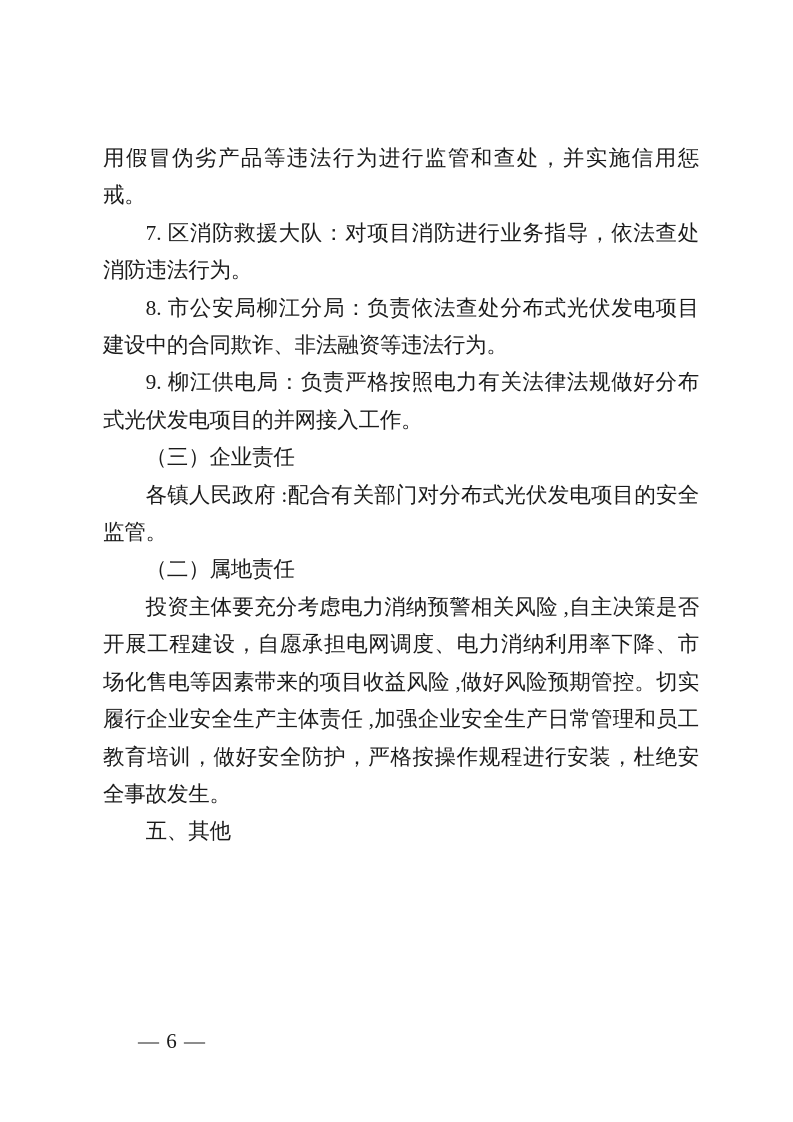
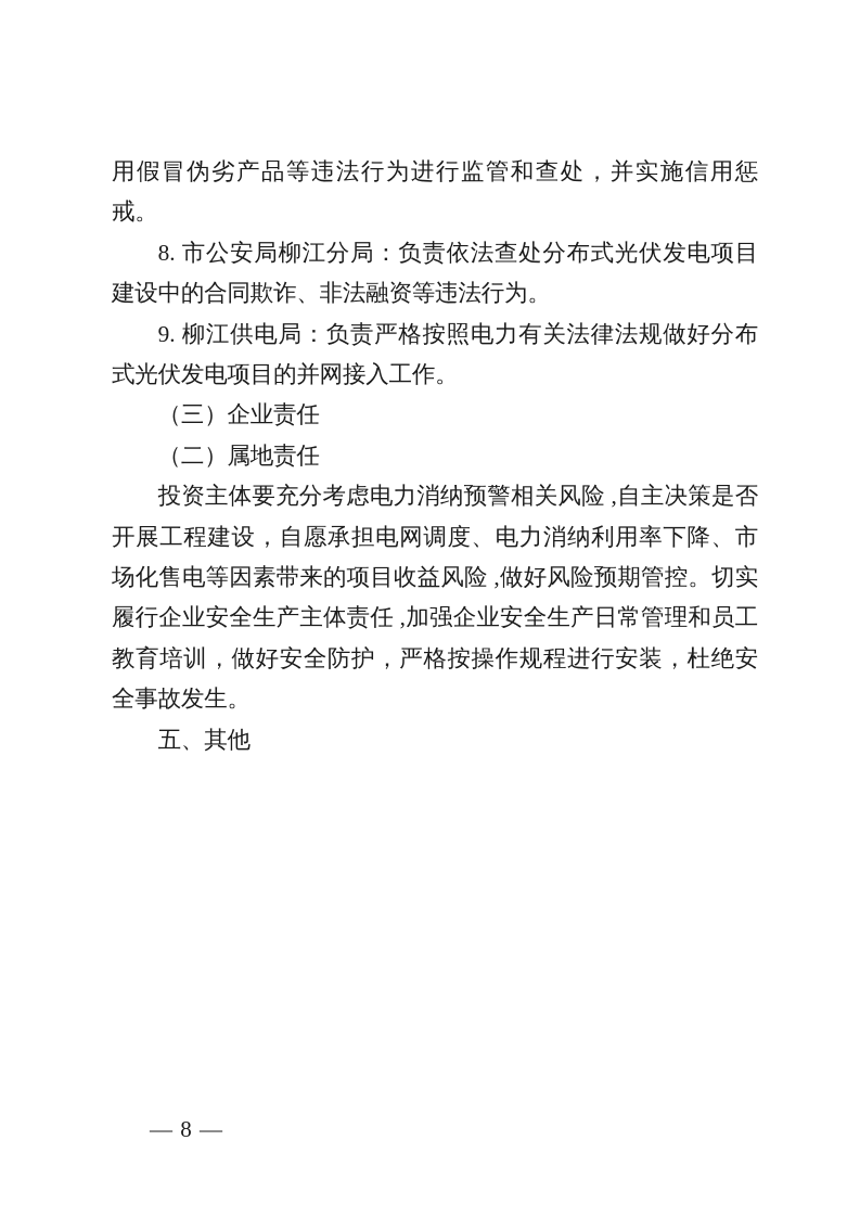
  用假冒伪劣产品等违法行为进行监管和查处，并实施信用惩戒。
- 7. 区消防救援大队：对项目消防进行业务指导，依法查处消防违法行为。
  8. 市公安局柳江分局：负责依法查处分布式光伏发电项目建设中的合同欺诈、非法融资等违法行为。
  9. 柳江供电局：负责严格按照电力有关法律法规做好分布式光伏发电项目的并网接入工作。
  （三）企业责任
- 各镇人民政府 :配合有关部门对分布式光伏发电项目的安全监管。
  （二）属地责任
  投资主体要充分考虑电力消纳预警相关风险 ,自主决策是否开展工程建设，自愿承担电网调度、电力消纳利用率下降、市场化售电等因素带来的项目收益风险 ,做好风险预期管控。切实履行企业安全生产主体责任 ,加强企业安全生产日常管理和员工教育培训，做好安全防护，严格按操作规程进行安装，杜绝安全事故发生。
  五、其他
- — 6 —
+ — 8 —
